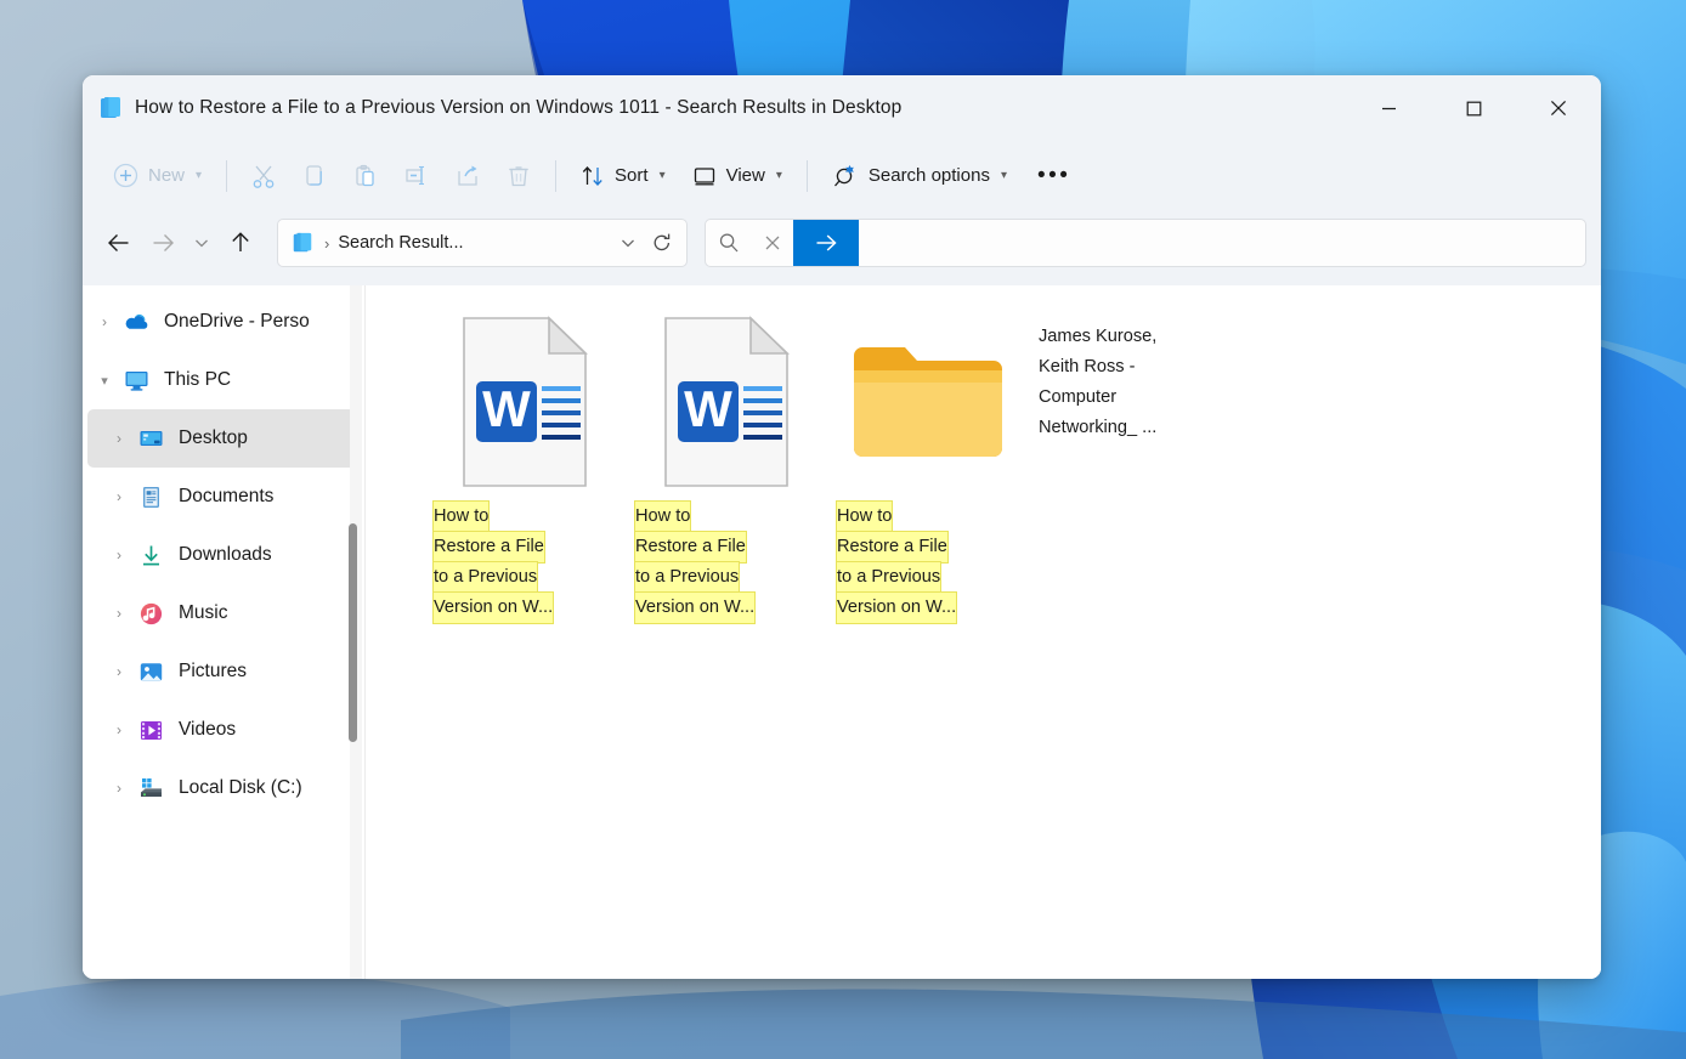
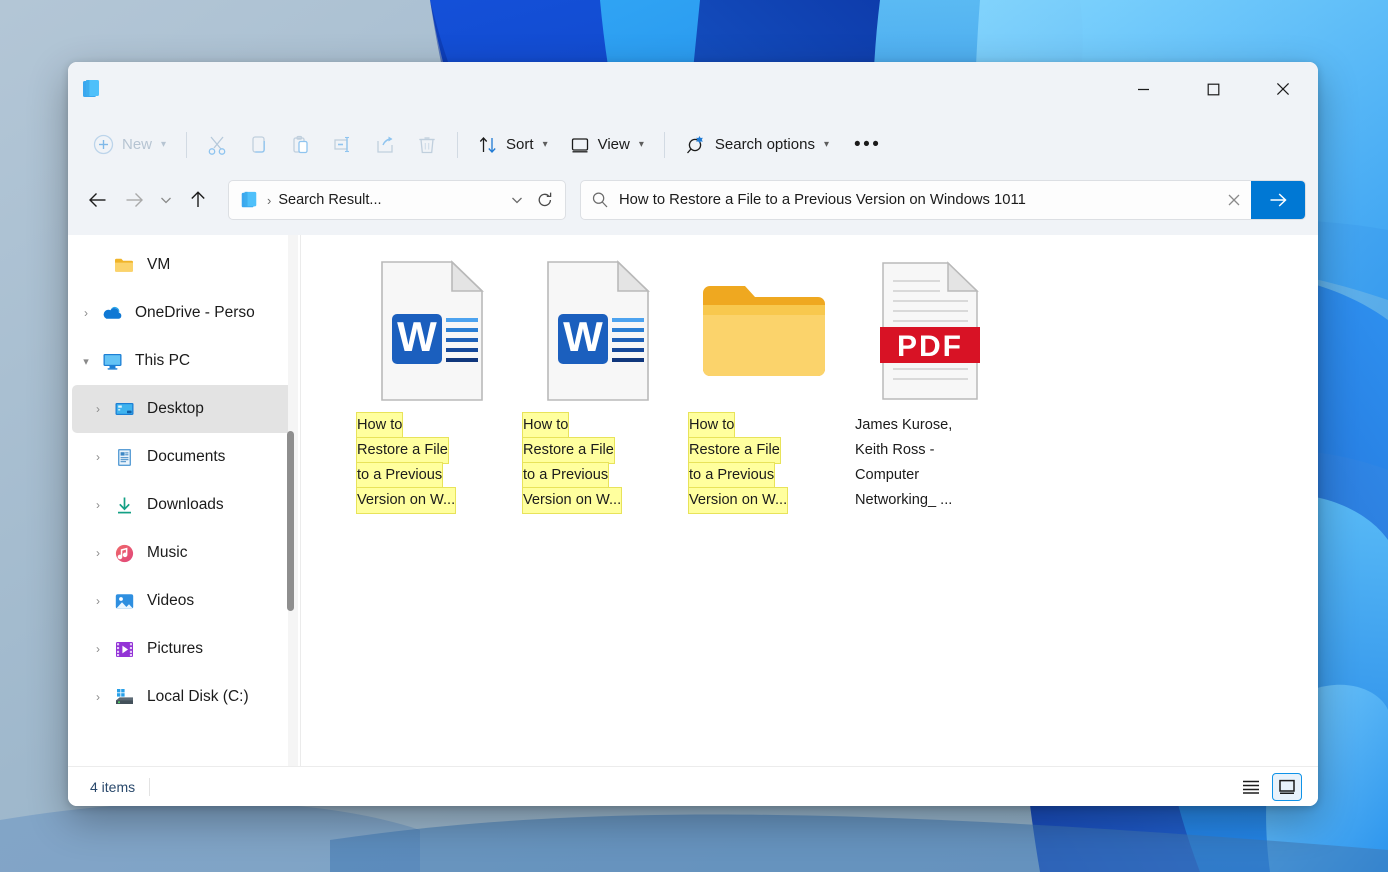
- How to Restore a File to a Previous Version on Windows 1011 - Search Results in Desktop
  New
  ▾
  Sort
  ▾
  View
  ▾
  Search options
  ▾
  •••
  ›
  Search Result...
+ How to Restore a File to a Previous Version on Windows 1011
+ VM
  ›
  OneDrive - Perso
  ▾
  This PC
  ›
  Desktop
  ›
  Documents
  ›
  Downloads
  ›
  Music
  ›
- Pictures
+ Videos
  ›
- Videos
+ Pictures
  ›
  Local Disk (C:)
  W
  How to
  Restore a File
  to a Previous
  Version on W...
  W
  How to
  Restore a File
  to a Previous
  Version on W...
  How to
  Restore a File
  to a Previous
  Version on W...
+ PDF
  James Kurose,
  Keith Ross -
  Computer
  Networking_ ...
+ 4 items
